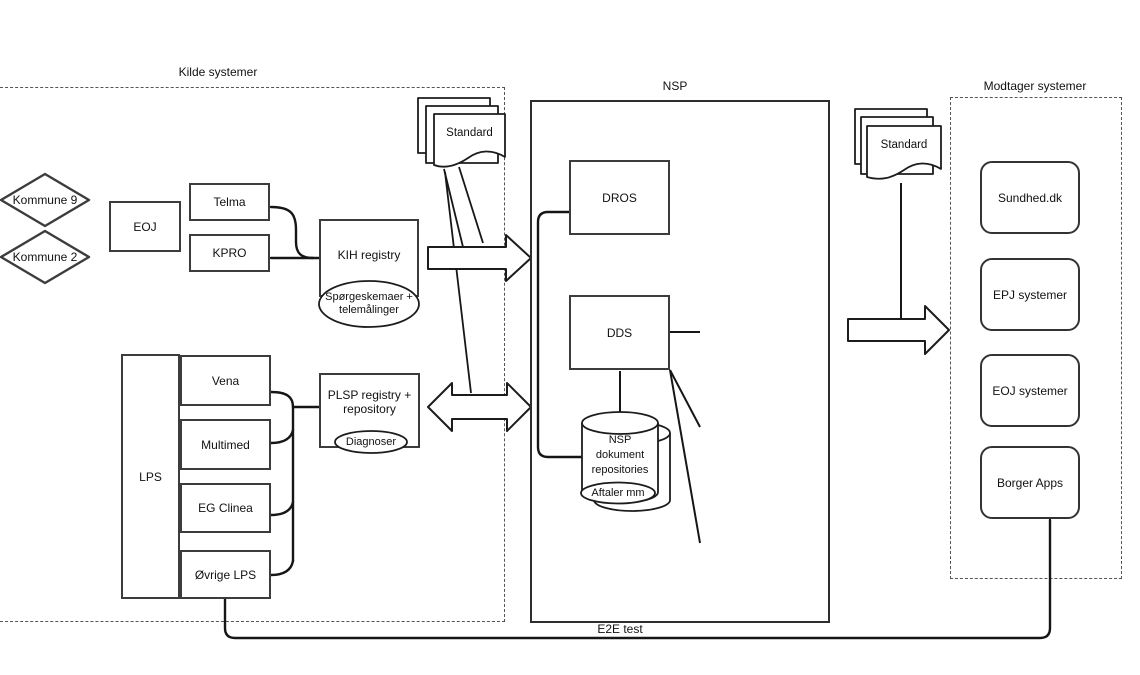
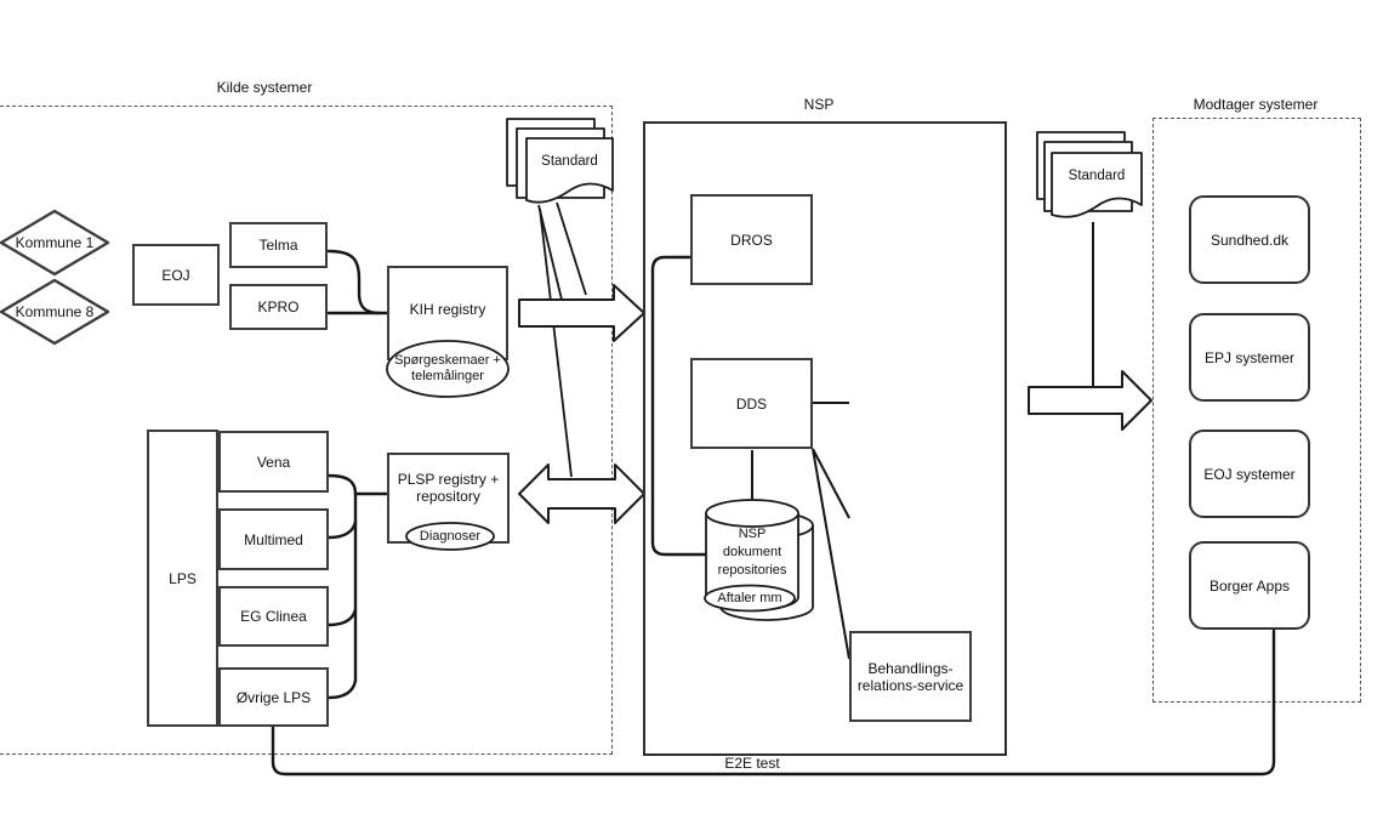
  Kilde systemer
  NSP
  Modtager systemer
  E2E test
- Kommune 9
+ Kommune 1
- Kommune 2
+ Kommune 8
  EOJ
  Telma
  KPRO
  KIH registry
  LPS
  Vena
  Multimed
  EG Clinea
  Øvrige LPS
  PLSP registry +
  repository
  DROS
  DDS
+ Behandlings-
+ relations-service
  Sundhed.dk
  EPJ systemer
  EOJ systemer
  Borger Apps
  Spørgeskemaer +
  telemålinger
  Diagnoser
  NSP
  dokument
  repositories
  Aftaler mm
  Standard
  Standard
